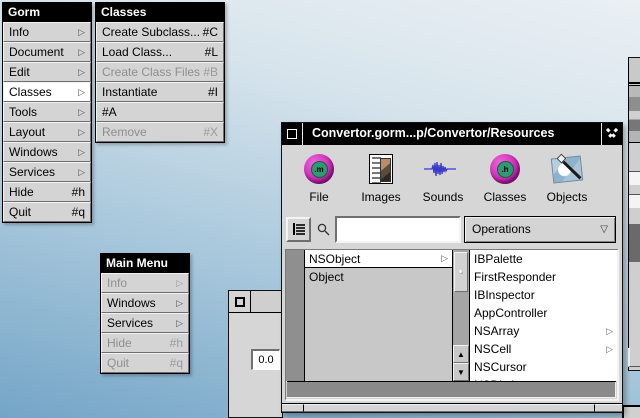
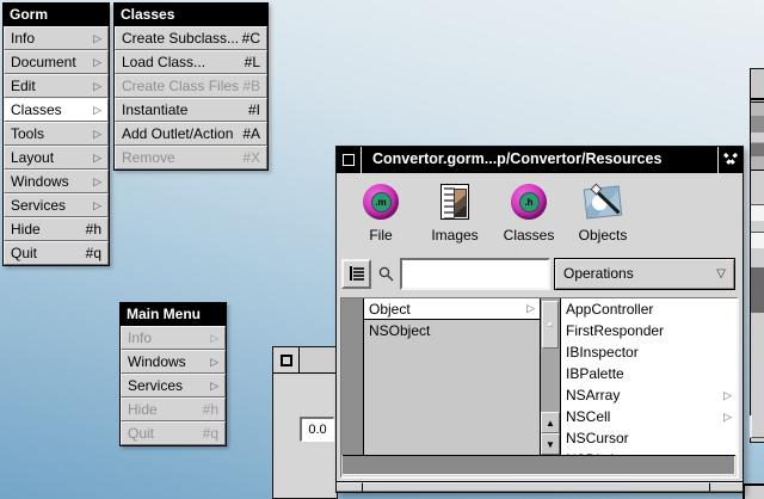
  Gorm
  Info
  ▷
  Document
  ▷
  Edit
  ▷
  Classes
  ▷
  Tools
  ▷
  Layout
  ▷
  Windows
  ▷
  Services
  ▷
  Hide
  #h
  Quit
  #q
  Classes
  Create Subclass...
  #C
  Load Class...
  #L
  Create Class Files
  #B
  Instantiate
  #I
+ Add Outlet/Action
  #A
  Remove
  #X
  Main Menu
  Info
  ▷
  Windows
  ▷
  Services
  ▷
  Hide
  #h
  Quit
  #q
  0.0
  Convertor.gorm...p/Convertor/Resources
  .m
  File
  Images
- Sounds
  .h
  Classes
  Objects
  Operations
  ▽
- NSObject
+ Object
  ▷
- Object
+ NSObject
  ▲
  ▼
- IBPalette
+ AppController
  FirstResponder
  IBInspector
- AppController
+ IBPalette
  NSArray
  ▷
  NSCell
  ▷
  NSCursor
